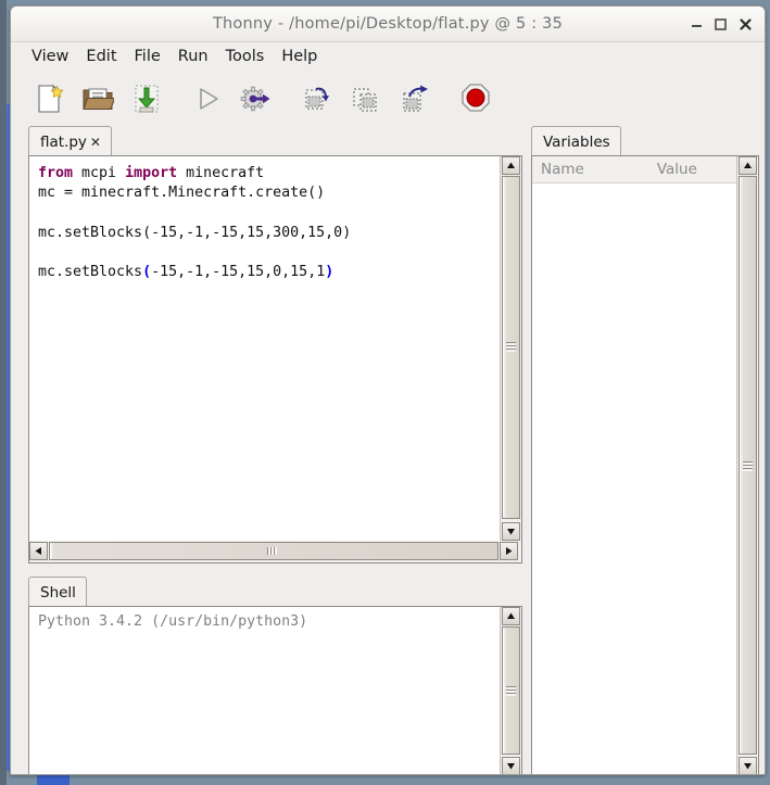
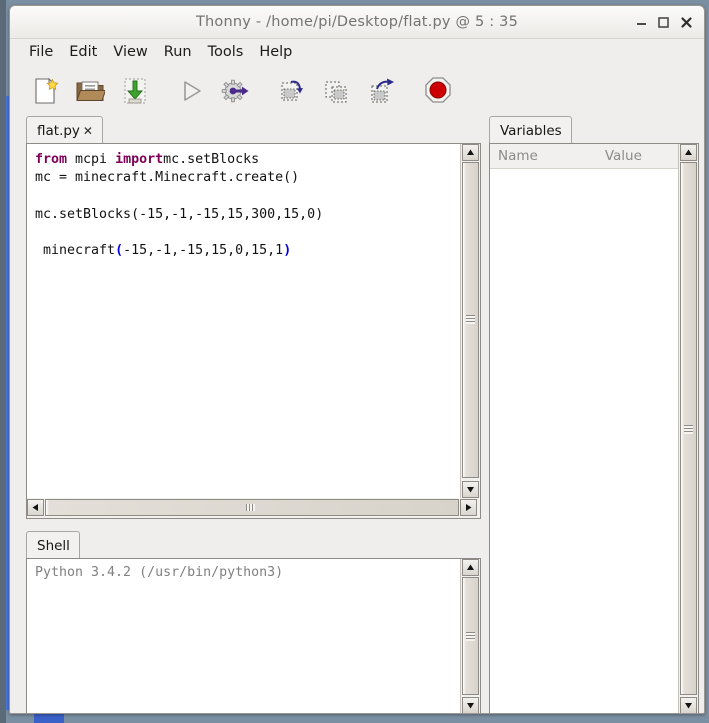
  Thonny - /home/pi/Desktop/flat.py @ 5 : 35
- View
+ File
  Edit
- File
+ View
  Run
  Tools
  Help
  flat.py
  ✕
- from mcpi import minecraft
+ from mcpi importmc.setBlocks
  mc = minecraft.Minecraft.create()
  mc.setBlocks(-15,-1,-15,15,300,15,0)
- mc.setBlocks(-15,-1,-15,15,0,15,1)
+ minecraft(-15,-1,-15,15,0,15,1)
  Shell
  Python 3.4.2 (/usr/bin/python3)
  Variables
  Name
  Value
